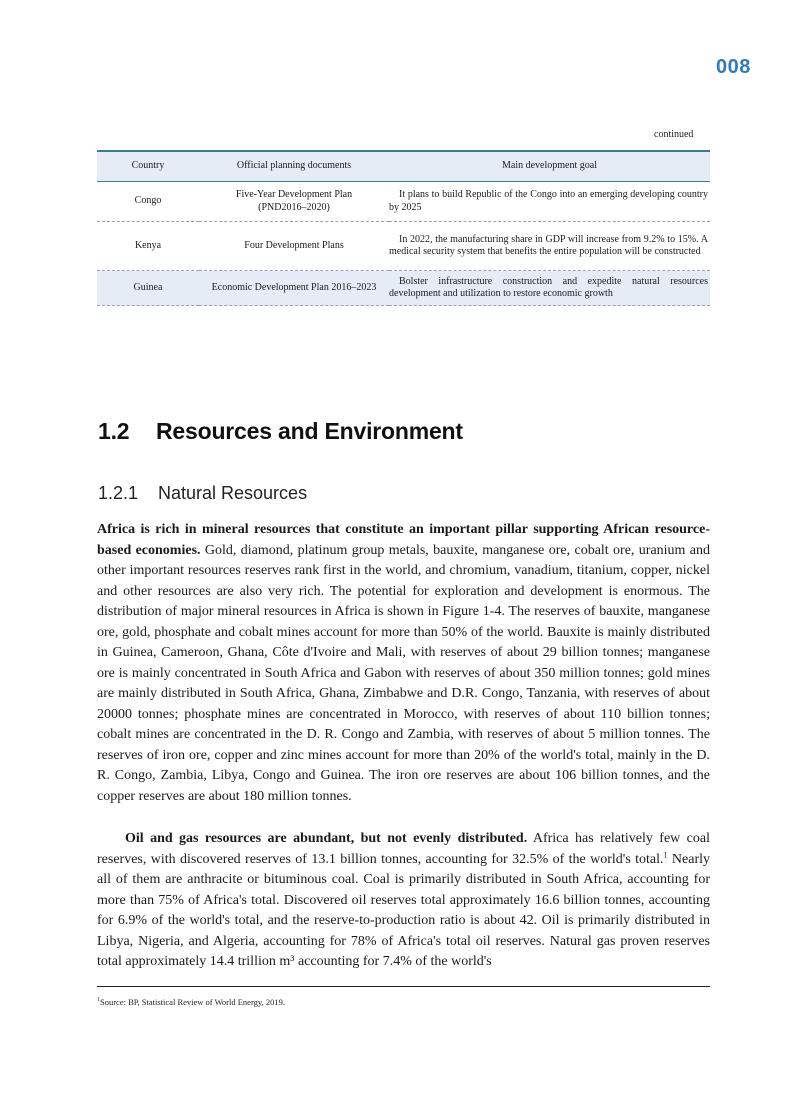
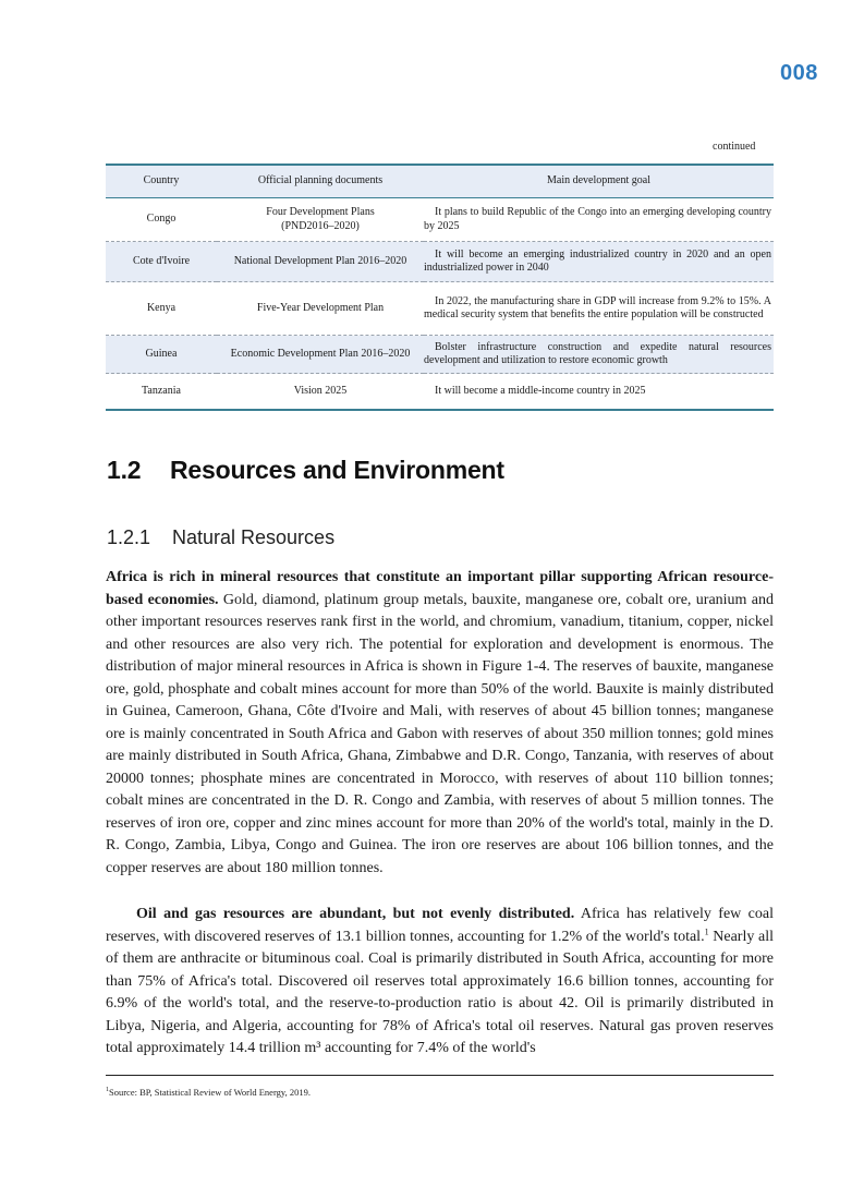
  008
  continued
  Country	Official planning documents	Main development goal
- Congo	Five-Year Development Plan(PND2016–2020)	It plans to build Republic of the Congo into an emerging developing country by 2025
+ Congo	Four Development Plans(PND2016–2020)	It plans to build Republic of the Congo into an emerging developing country by 2025
+ Cote d'Ivoire	National Development Plan 2016–2020	It will become an emerging industrialized country in 2020 and an open industrialized power in 2040
- Kenya	Four Development Plans	In 2022, the manufacturing share in GDP will increase from 9.2% to 15%. A medical security system that benefits the entire population will be constructed
+ Kenya	Five-Year Development Plan	In 2022, the manufacturing share in GDP will increase from 9.2% to 15%. A medical security system that benefits the entire population will be constructed
- Guinea	Economic Development Plan 2016–2023	Bolster infrastructure construction and expedite natural resources development and utilization to restore economic growth
+ Guinea	Economic Development Plan 2016–2020	Bolster infrastructure construction and expedite natural resources development and utilization to restore economic growth
+ Tanzania	Vision 2025	It will become a middle-income country in 2025
  1.2 Resources and Environment
  1.2.1 Natural Resources
- Africa is rich in mineral resources that constitute an important pillar supporting African resource-based economies. Gold, diamond, platinum group metals, bauxite, manganese ore, cobalt ore, uranium and other important resources reserves rank first in the world, and chromium, vanadium, titanium, copper, nickel and other resources are also very rich. The potential for exploration and development is enormous. The distribution of major mineral resources in Africa is shown in Figure 1-4. The reserves of bauxite, manganese ore, gold, phosphate and cobalt mines account for more than 50% of the world. Bauxite is mainly distributed in Guinea, Cameroon, Ghana, Côte d'Ivoire and Mali, with reserves of about 29 billion tonnes; manganese ore is mainly concentrated in South Africa and Gabon with reserves of about 350 million tonnes; gold mines are mainly distributed in South Africa, Ghana, Zimbabwe and D.R. Congo, Tanzania, with reserves of about 20000 tonnes; phosphate mines are concentrated in Morocco, with reserves of about 110 billion tonnes; cobalt mines are concentrated in the D. R. Congo and Zambia, with reserves of about 5 million tonnes. The reserves of iron ore, copper and zinc mines account for more than 20% of the world's total, mainly in the D. R. Congo, Zambia, Libya, Congo and Guinea. The iron ore reserves are about 106 billion tonnes, and the copper reserves are about 180 million tonnes.
+ Africa is rich in mineral resources that constitute an important pillar supporting African resource-based economies. Gold, diamond, platinum group metals, bauxite, manganese ore, cobalt ore, uranium and other important resources reserves rank first in the world, and chromium, vanadium, titanium, copper, nickel and other resources are also very rich. The potential for exploration and development is enormous. The distribution of major mineral resources in Africa is shown in Figure 1-4. The reserves of bauxite, manganese ore, gold, phosphate and cobalt mines account for more than 50% of the world. Bauxite is mainly distributed in Guinea, Cameroon, Ghana, Côte d'Ivoire and Mali, with reserves of about 45 billion tonnes; manganese ore is mainly concentrated in South Africa and Gabon with reserves of about 350 million tonnes; gold mines are mainly distributed in South Africa, Ghana, Zimbabwe and D.R. Congo, Tanzania, with reserves of about 20000 tonnes; phosphate mines are concentrated in Morocco, with reserves of about 110 billion tonnes; cobalt mines are concentrated in the D. R. Congo and Zambia, with reserves of about 5 million tonnes. The reserves of iron ore, copper and zinc mines account for more than 20% of the world's total, mainly in the D. R. Congo, Zambia, Libya, Congo and Guinea. The iron ore reserves are about 106 billion tonnes, and the copper reserves are about 180 million tonnes.
- Oil and gas resources are abundant, but not evenly distributed. Africa has relatively few coal reserves, with discovered reserves of 13.1 billion tonnes, accounting for 32.5% of the world's total.1 Nearly all of them are anthracite or bituminous coal. Coal is primarily distributed in South Africa, accounting for more than 75% of Africa's total. Discovered oil reserves total approximately 16.6 billion tonnes, accounting for 6.9% of the world's total, and the reserve-to-production ratio is about 42. Oil is primarily distributed in Libya, Nigeria, and Algeria, accounting for 78% of Africa's total oil reserves. Natural gas proven reserves total approximately 14.4 trillion m³ accounting for 7.4% of the world's
+ Oil and gas resources are abundant, but not evenly distributed. Africa has relatively few coal reserves, with discovered reserves of 13.1 billion tonnes, accounting for 1.2% of the world's total.1 Nearly all of them are anthracite or bituminous coal. Coal is primarily distributed in South Africa, accounting for more than 75% of Africa's total. Discovered oil reserves total approximately 16.6 billion tonnes, accounting for 6.9% of the world's total, and the reserve-to-production ratio is about 42. Oil is primarily distributed in Libya, Nigeria, and Algeria, accounting for 78% of Africa's total oil reserves. Natural gas proven reserves total approximately 14.4 trillion m³ accounting for 7.4% of the world's
  Source: BP, Statistical Review of World Energy, 2019.
